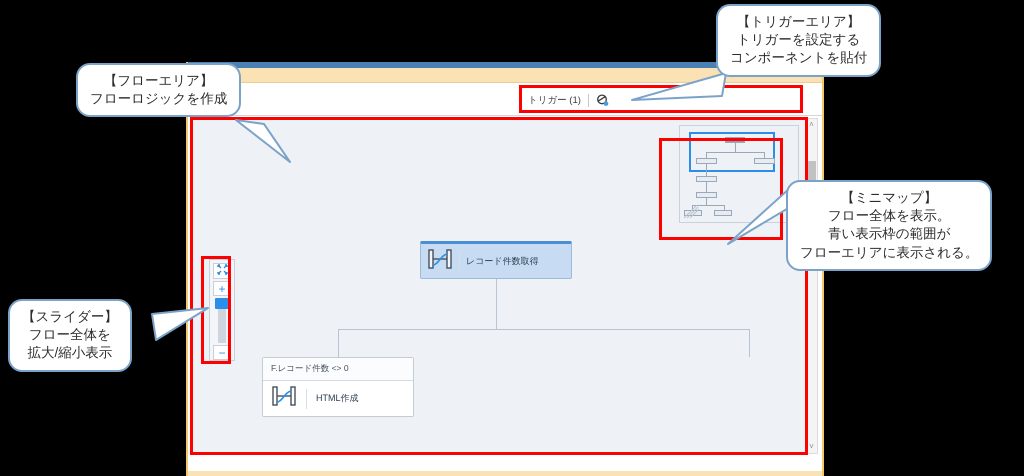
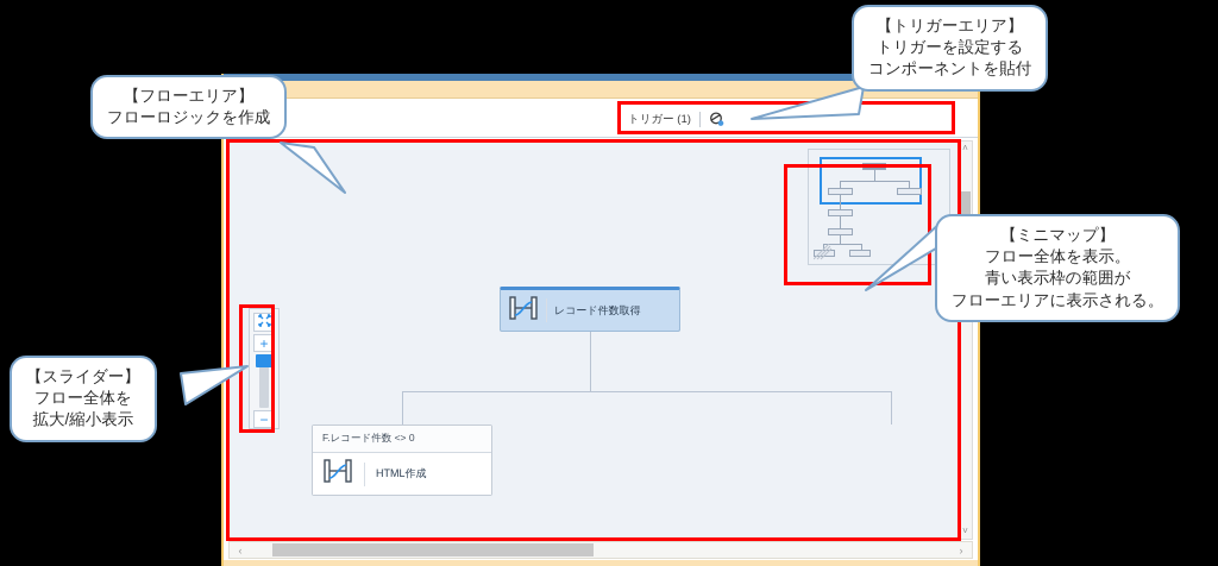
  トリガー (1)
  レコード件数取得
  F.レコード件数 <> 0
  HTML作成
  +
  −
  ˄
  ˅
+ ‹
+ ›
  【フローエリア】
  フローロジックを作成
  【トリガーエリア】
  トリガーを設定する
  コンポーネントを貼付
  【ミニマップ】
  フロー全体を表示。
  青い表示枠の範囲が
  フローエリアに表示される。
  【スライダー】
  フロー全体を
  拡大/縮小表示
